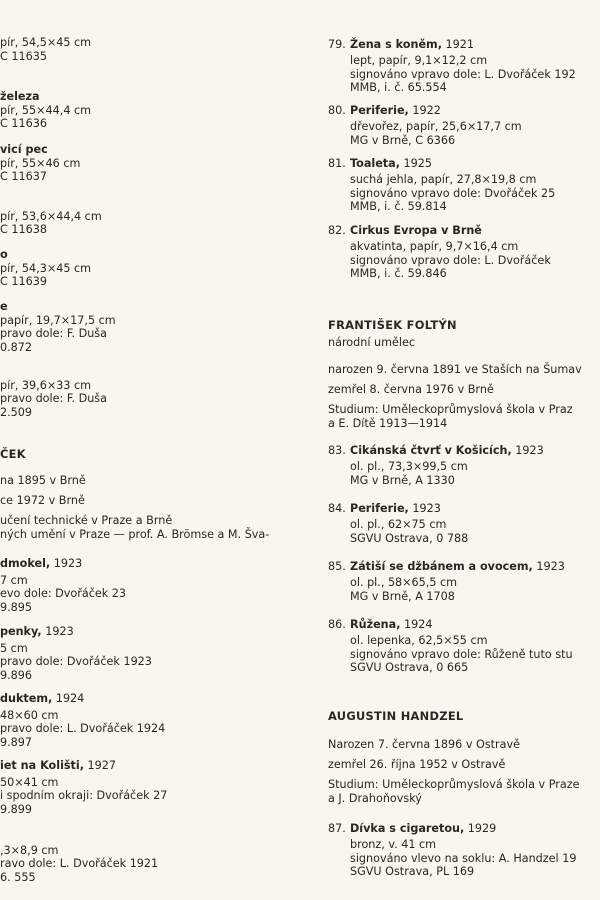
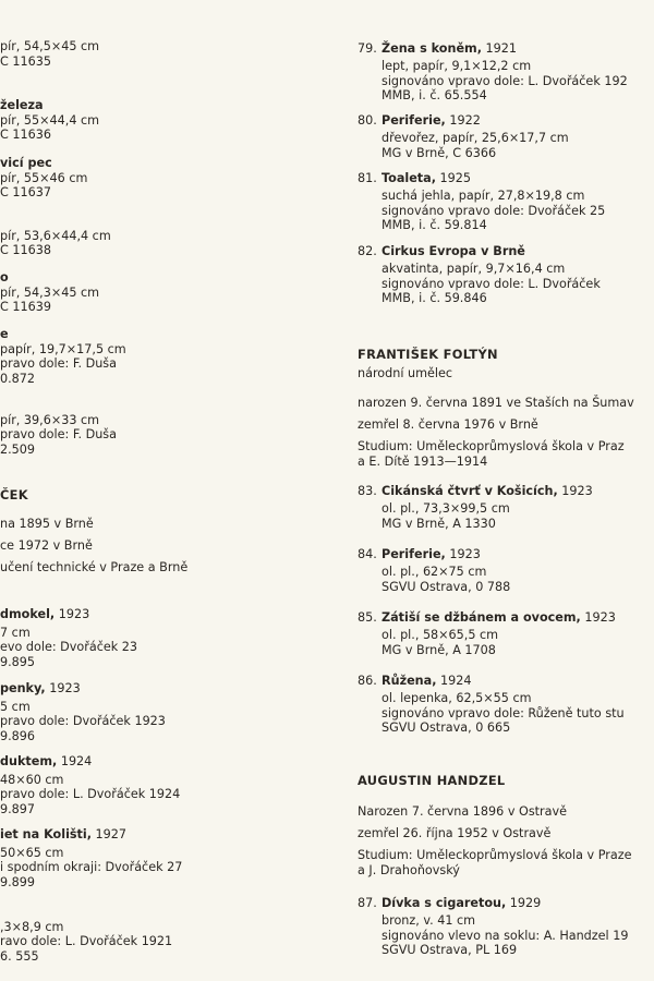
  pír, 54,5×45 cm
  C 11635
  železa
  pír, 55×44,4 cm
  C 11636
  vicí pec
  pír, 55×46 cm
  C 11637
  pír, 53,6×44,4 cm
  C 11638
  o
  pír, 54,3×45 cm
  C 11639
  e
  papír, 19,7×17,5 cm
  pravo dole: F. Duša
  0.872
  pír, 39,6×33 cm
  pravo dole: F. Duša
  2.509
  ČEK
  na 1895 v Brně
  ce 1972 v Brně
  učení technické v Praze a Brně
- ných umění v Praze — prof. A. Brömse a M. Šva-
  dmokel, 1923
  7 cm
  evo dole: Dvořáček 23
  9.895
  penky, 1923
  5 cm
  pravo dole: Dvořáček 1923
  9.896
  duktem, 1924
  48×60 cm
  pravo dole: L. Dvořáček 1924
  9.897
  iet na Kolišti, 1927
- 50×41 cm
+ 50×65 cm
  i spodním okraji: Dvořáček 27
  9.899
  ,3×8,9 cm
  ravo dole: L. Dvořáček 1921
  6. 555
  79.
  Žena s koněm, 1921
  lept, papír, 9,1×12,2 cm
  signováno vpravo dole: L. Dvořáček 192
  MMB, i. č. 65.554
  80.
  Periferie, 1922
  dřevořez, papír, 25,6×17,7 cm
  MG v Brně, C 6366
  81.
  Toaleta, 1925
  suchá jehla, papír, 27,8×19,8 cm
  signováno vpravo dole: Dvořáček 25
  MMB, i. č. 59.814
  82.
  Cirkus Evropa v Brně
  akvatinta, papír, 9,7×16,4 cm
  signováno vpravo dole: L. Dvořáček
  MMB, i. č. 59.846
  FRANTIŠEK FOLTÝN
  národní umělec
  narozen 9. června 1891 ve Staších na Šumav
  zemřel 8. června 1976 v Brně
  Studium: Uměleckoprůmyslová škola v Praz
  a E. Dítě 1913—1914
  83.
  Cikánská čtvrť v Košicích, 1923
  ol. pl., 73,3×99,5 cm
  MG v Brně, A 1330
  84.
  Periferie, 1923
  ol. pl., 62×75 cm
  SGVU Ostrava, 0 788
  85.
  Zátiší se džbánem a ovocem, 1923
  ol. pl., 58×65,5 cm
  MG v Brně, A 1708
  86.
  Růžena, 1924
  ol. lepenka, 62,5×55 cm
  signováno vpravo dole: Růženě tuto stu
  SGVU Ostrava, 0 665
  AUGUSTIN HANDZEL
  Narozen 7. června 1896 v Ostravě
  zemřel 26. října 1952 v Ostravě
  Studium: Uměleckoprůmyslová škola v Praze
  a J. Drahoňovský
  87.
  Dívka s cigaretou, 1929
  bronz, v. 41 cm
  signováno vlevo na soklu: A. Handzel 19
  SGVU Ostrava, PL 169
